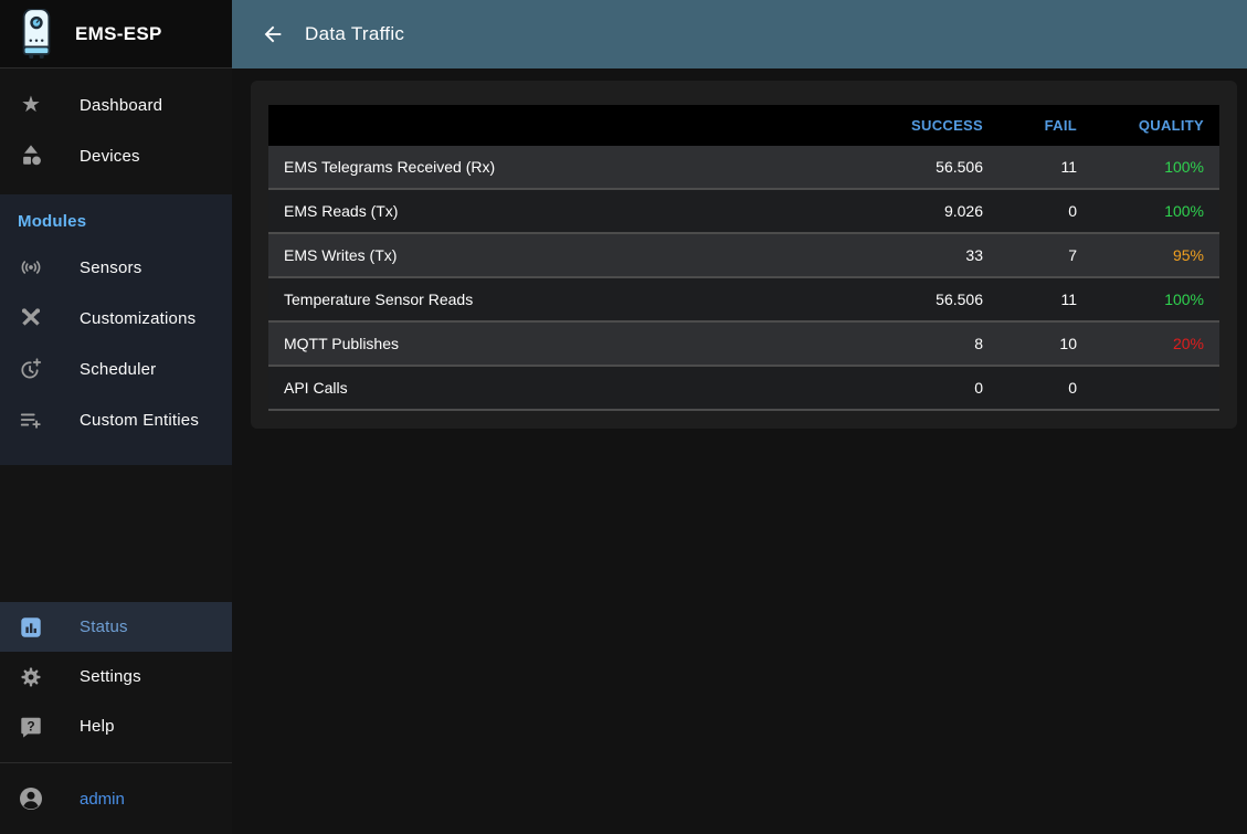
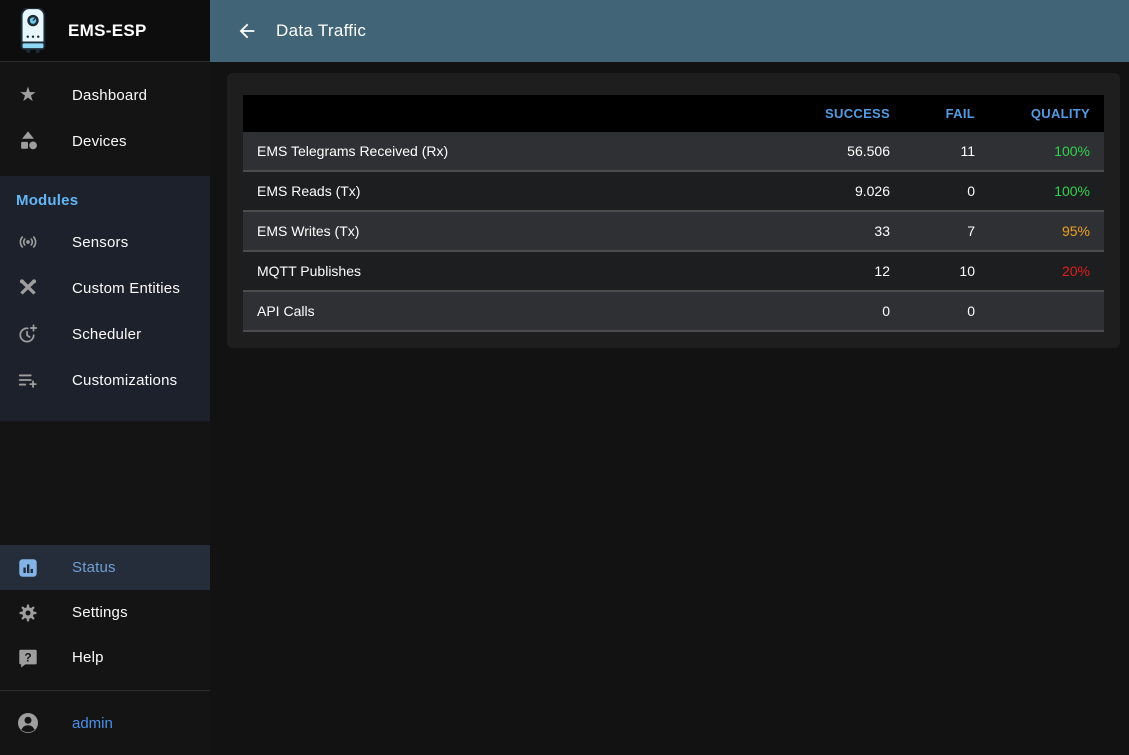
  EMS-ESP
  ★
  Dashboard
  Devices
  Modules
  Sensors
- Customizations
+ Custom Entities
  Scheduler
- Custom Entities
+ Customizations
  Status
  Settings
  ?
  Help
  admin
  Data Traffic
  	SUCCESS	FAIL	QUALITY
  EMS Telegrams Received (Rx)	56.506	11	100%
  EMS Reads (Tx)	9.026	0	100%
  EMS Writes (Tx)	33	7	95%
- Temperature Sensor Reads	56.506	11	100%
- MQTT Publishes	8	10	20%
+ MQTT Publishes	12	10	20%
  API Calls	0	0
